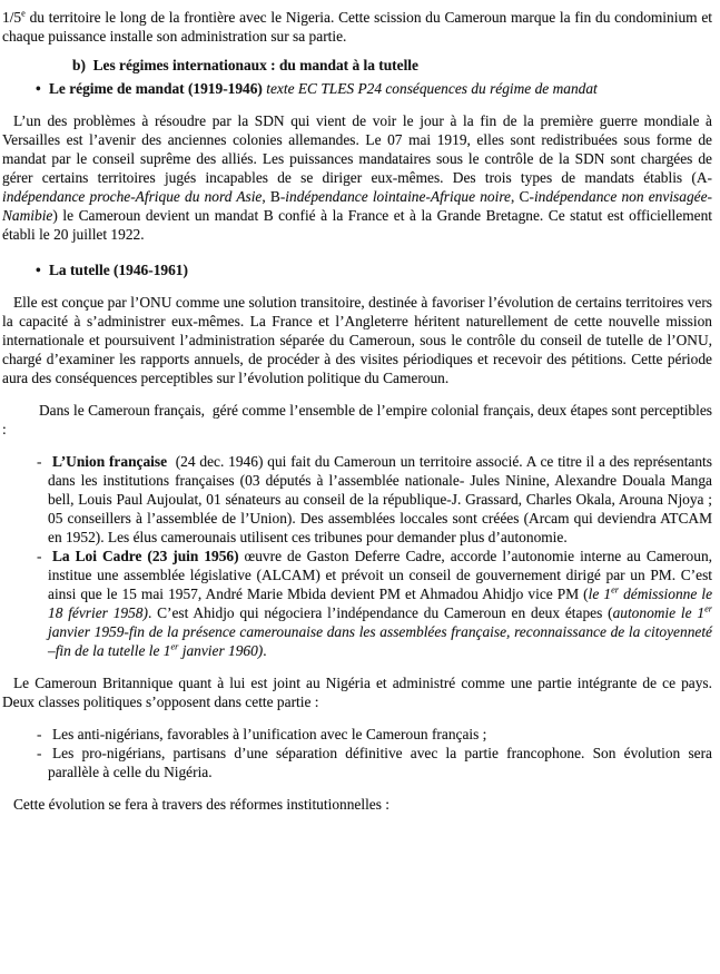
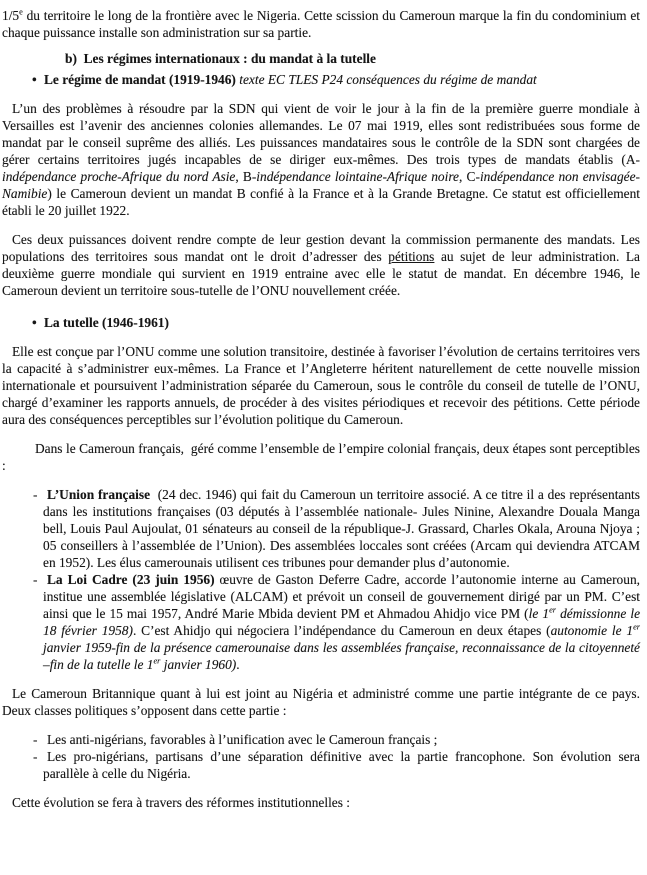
  1/5e du territoire le long de la frontière avec le Nigeria. Cette scission du Cameroun marque la fin du condominium et chaque puissance installe son administration sur sa partie.
  b) Les régimes internationaux : du mandat à la tutelle
  •
  Le régime de mandat (1919-1946) texte EC TLES P24 conséquences du régime de mandat
  L’un des problèmes à résoudre par la SDN qui vient de voir le jour à la fin de la première guerre mondiale à Versailles est l’avenir des anciennes colonies allemandes. Le 07 mai 1919, elles sont redistribuées sous forme de mandat par le conseil suprême des alliés. Les puissances mandataires sous le contrôle de la SDN sont chargées de gérer certains territoires jugés incapables de se diriger eux-mêmes. Des trois types de mandats établis (A-indépendance proche-Afrique du nord Asie, B-indépendance lointaine-Afrique noire, C-indépendance non envisagée-Namibie) le Cameroun devient un mandat B confié à la France et à la Grande Bretagne. Ce statut est officiellement établi le 20 juillet 1922.
+ Ces deux puissances doivent rendre compte de leur gestion devant la commission permanente des mandats. Les populations des territoires sous mandat ont le droit d’adresser des pétitions au sujet de leur administration. La deuxième guerre mondiale qui survient en 1919 entraine avec elle le statut de mandat. En décembre 1946, le Cameroun devient un territoire sous-tutelle de l’ONU nouvellement créée.
  •
  La tutelle (1946-1961)
  Elle est conçue par l’ONU comme une solution transitoire, destinée à favoriser l’évolution de certains territoires vers la capacité à s’administrer eux-mêmes. La France et l’Angleterre héritent naturellement de cette nouvelle mission internationale et poursuivent l’administration séparée du Cameroun, sous le contrôle du conseil de tutelle de l’ONU, chargé d’examiner les rapports annuels, de procéder à des visites périodiques et recevoir des pétitions. Cette période aura des conséquences perceptibles sur l’évolution politique du Cameroun.
  Dans le Cameroun français, géré comme l’ensemble de l’empire colonial français, deux étapes sont perceptibles :
  -
  L’Union française (24 dec. 1946) qui fait du Cameroun un territoire associé. A ce titre il a des représentants dans les institutions françaises (03 députés à l’assemblée nationale- Jules Ninine, Alexandre Douala Manga bell, Louis Paul Aujoulat, 01 sénateurs au conseil de la république-J. Grassard, Charles Okala, Arouna Njoya ; 05 conseillers à l’assemblée de l’Union). Des assemblées loccales sont créées (Arcam qui deviendra ATCAM en 1952). Les élus camerounais utilisent ces tribunes pour demander plus d’autonomie.
  -
  La Loi Cadre (23 juin 1956) œuvre de Gaston Deferre Cadre, accorde l’autonomie interne au Cameroun, institue une assemblée législative (ALCAM) et prévoit un conseil de gouvernement dirigé par un PM. C’est ainsi que le 15 mai 1957, André Marie Mbida devient PM et Ahmadou Ahidjo vice PM (le 1er démissionne le 18 février 1958). C’est Ahidjo qui négociera l’indépendance du Cameroun en deux étapes (autonomie le 1er janvier 1959-fin de la présence camerounaise dans les assemblées française, reconnaissance de la citoyenneté –fin de la tutelle le 1er janvier 1960).
  Le Cameroun Britannique quant à lui est joint au Nigéria et administré comme une partie intégrante de ce pays. Deux classes politiques s’opposent dans cette partie :
  -
  Les anti-nigérians, favorables à l’unification avec le Cameroun français ;
  -
  Les pro-nigérians, partisans d’une séparation définitive avec la partie francophone. Son évolution sera parallèle à celle du Nigéria.
  Cette évolution se fera à travers des réformes institutionnelles :
